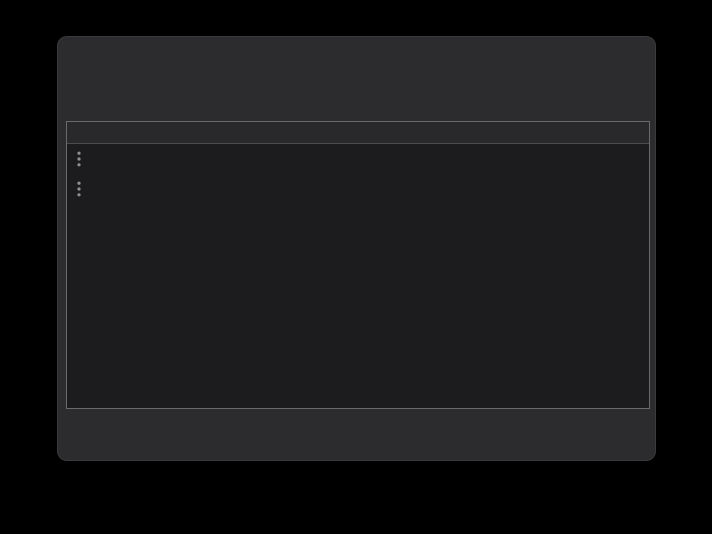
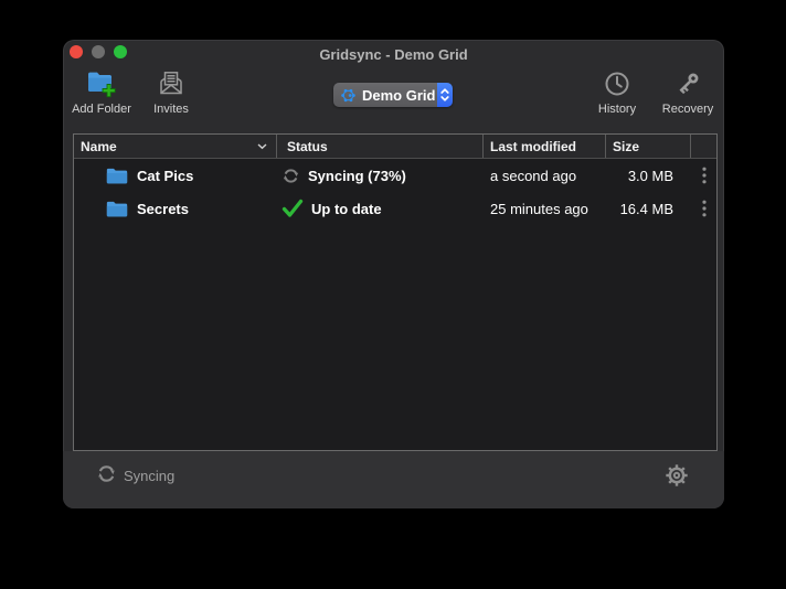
+ Gridsync - Demo Grid
+ Add Folder
+ Invites
+ Demo Grid
+ History
+ Recovery
+ Name
+ Status
+ Last modified
+ Size
+ Cat Pics
+ Syncing (73%)
+ a second ago
+ 3.0 MB
+ Secrets
+ Up to date
+ 25 minutes ago
+ 16.4 MB
+ Syncing
